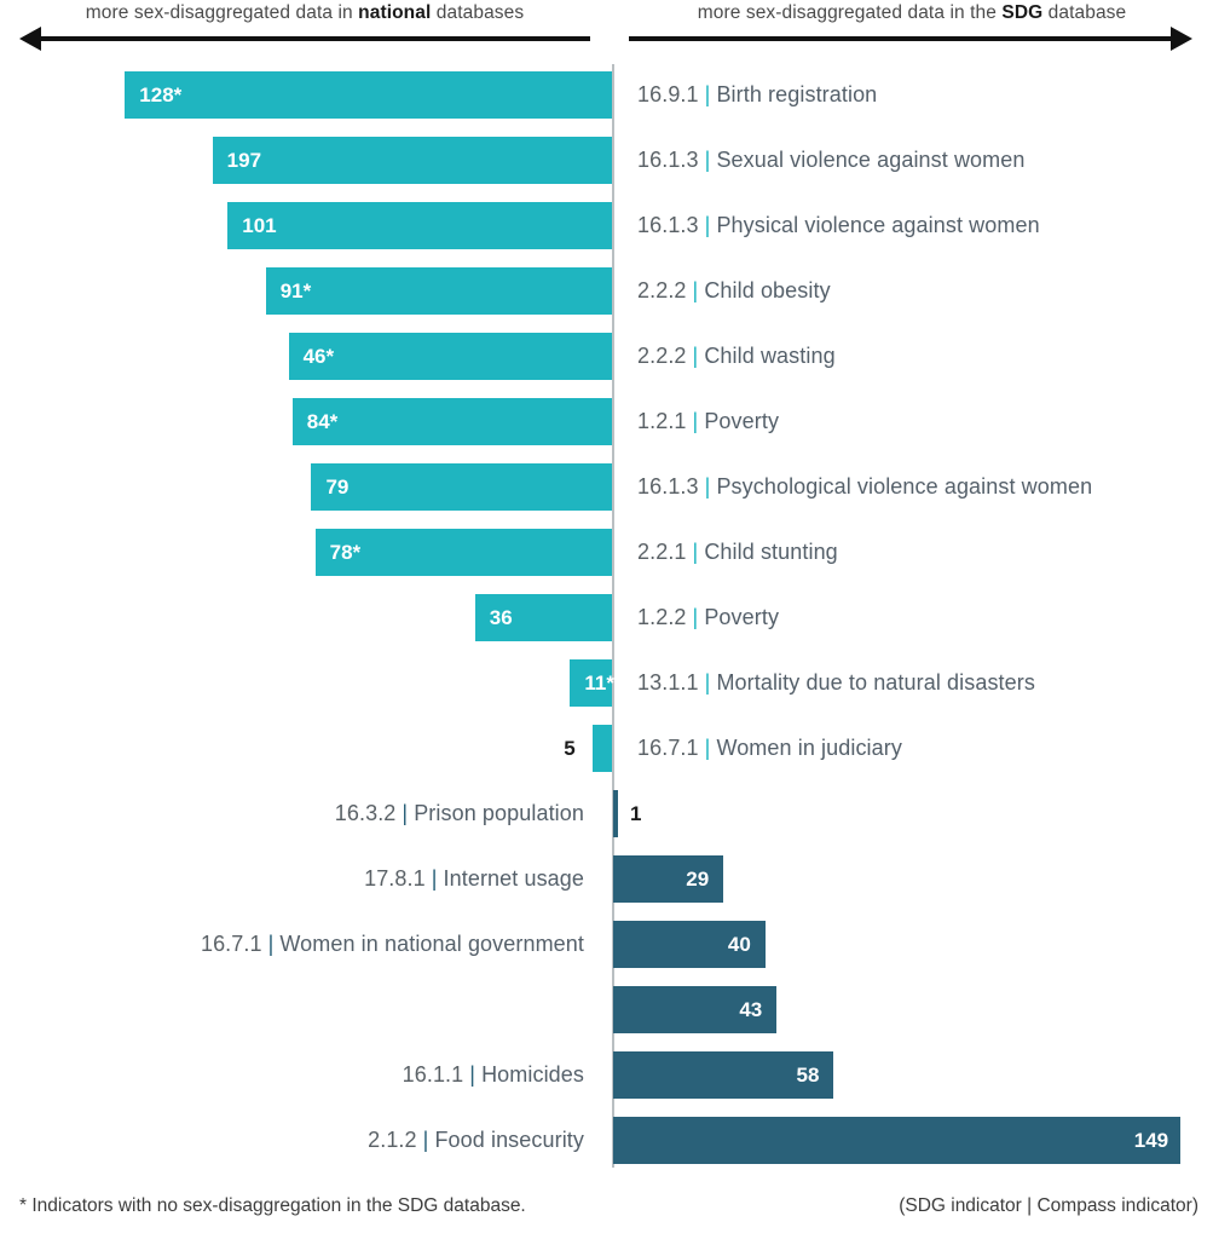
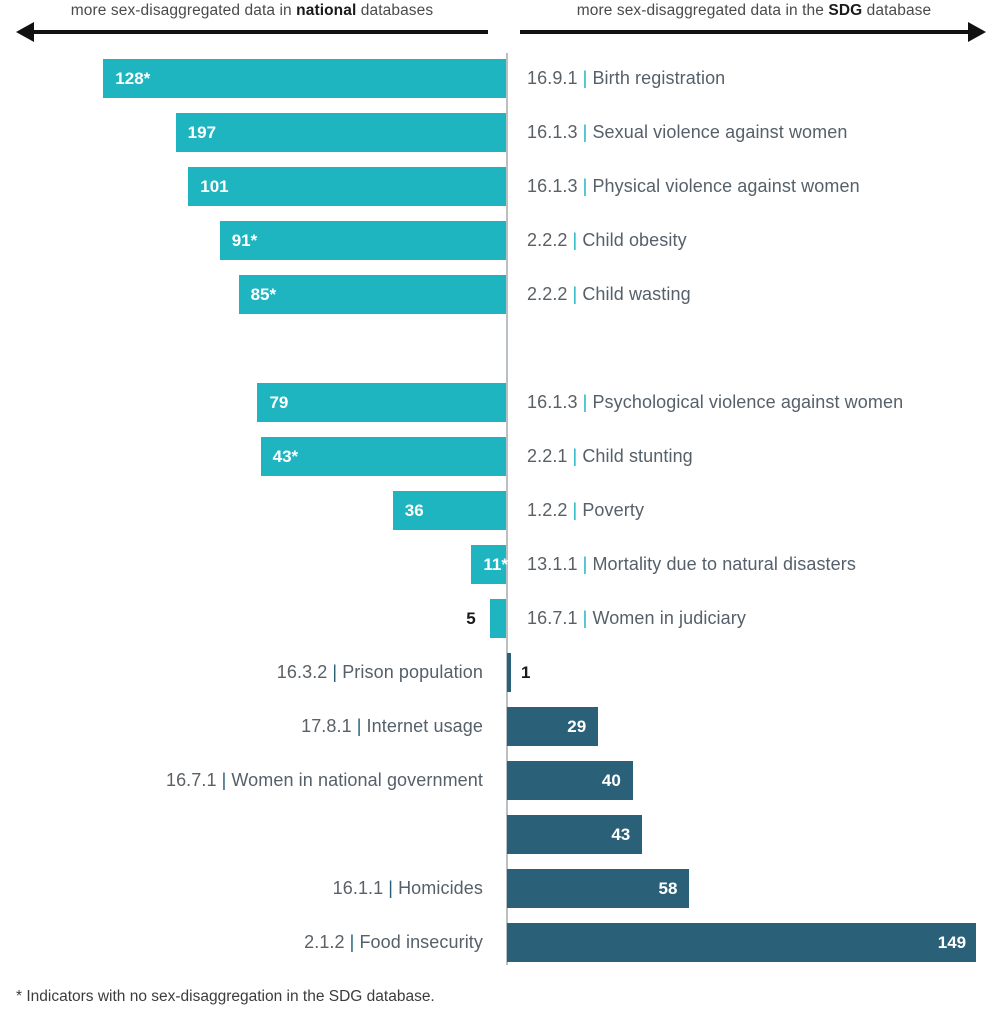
  more sex-disaggregated data in national databases
  more sex-disaggregated data in the SDG database
  128*
  16.9.1 | Birth registration
  197
  16.1.3 | Sexual violence against women
  101
  16.1.3 | Physical violence against women
  91*
  2.2.2 | Child obesity
- 46*
+ 85*
  2.2.2 | Child wasting
- 84*
- 1.2.1 | Poverty
  79
  16.1.3 | Psychological violence against women
- 78*
+ 43*
  2.2.1 | Child stunting
  36
  1.2.2 | Poverty
  11*
  13.1.1 | Mortality due to natural disasters
  5
  16.7.1 | Women in judiciary
  1
  16.3.2 | Prison population
  29
  17.8.1 | Internet usage
  40
  16.7.1 | Women in national government
  43
  58
  16.1.1 | Homicides
  149
  2.1.2 | Food insecurity
  * Indicators with no sex-disaggregation in the SDG database.
- (SDG indicator | Compass indicator)
